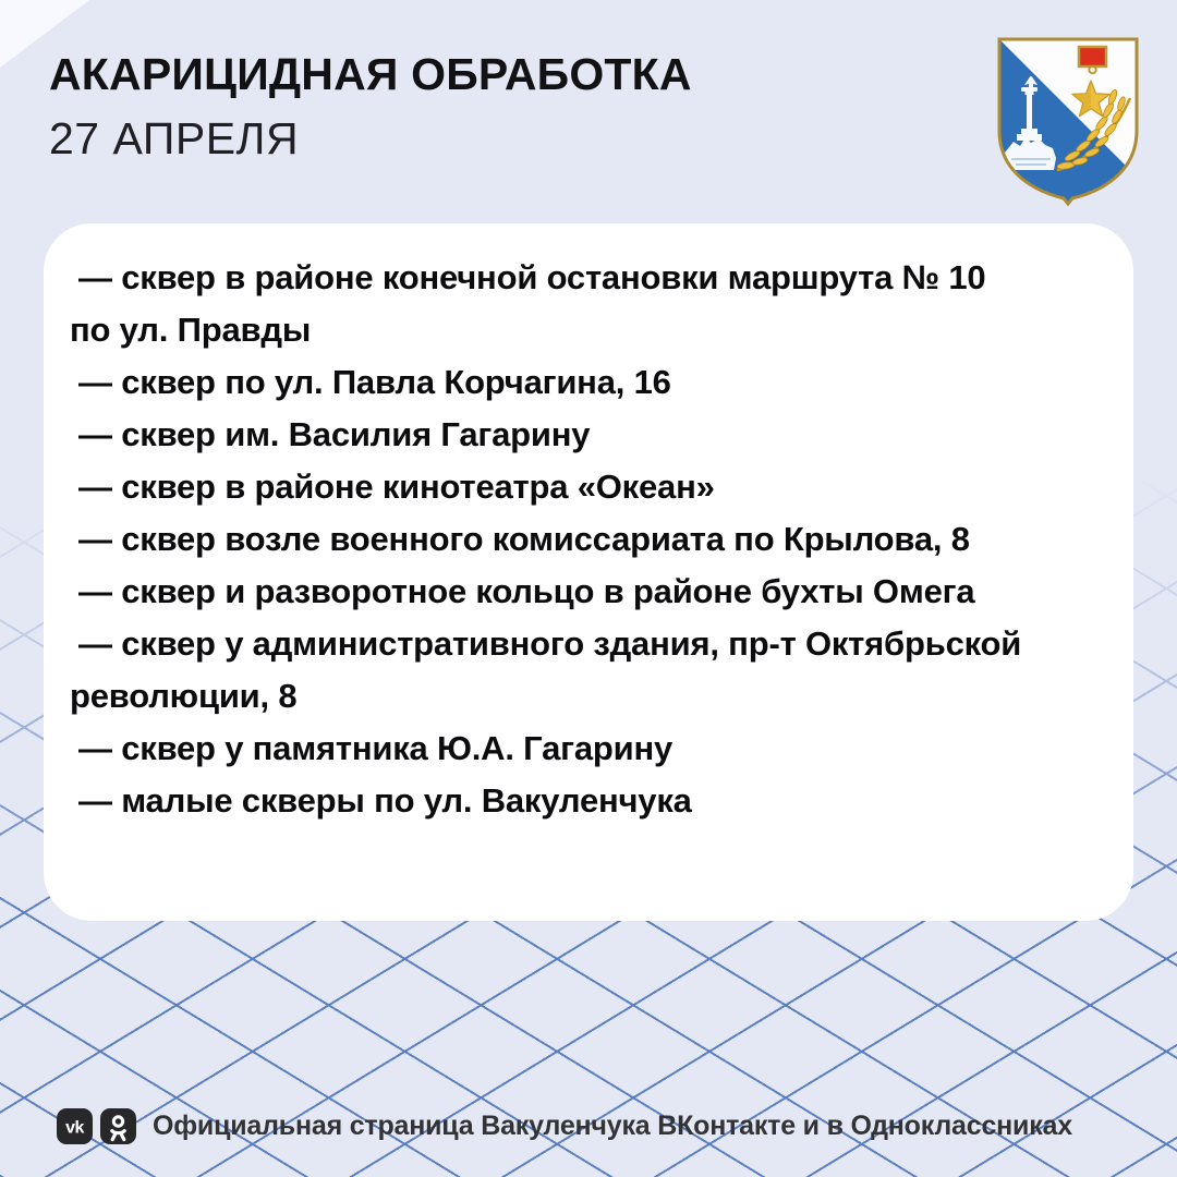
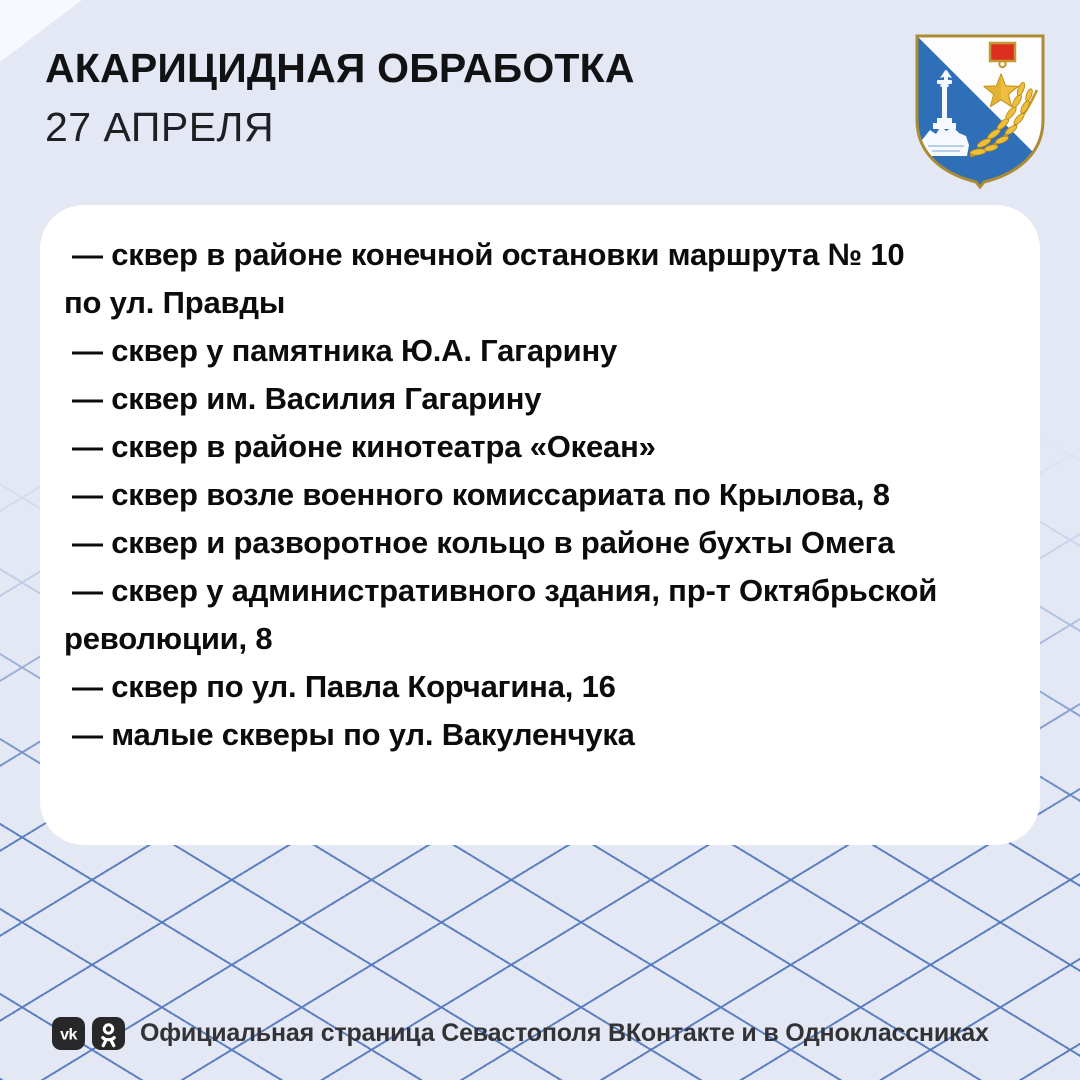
  АКАРИЦИДНАЯ ОБРАБОТКА
  27 АПРЕЛЯ
  — сквер в районе конечной остановки маршрута № 10
  по ул. Правды
- — сквер по ул. Павла Корчагина, 16
+ — сквер у памятника Ю.А. Гагарину
  — сквер им. Василия Гагарину
  — сквер в районе кинотеатра «Океан»
  — сквер возле военного комиссариата по Крылова, 8
  — сквер и разворотное кольцо в районе бухты Омега
  — сквер у административного здания, пр-т Октябрьской
  революции, 8
- — сквер у памятника Ю.А. Гагарину
+ — сквер по ул. Павла Корчагина, 16
  — малые скверы по ул. Вакуленчука
  vk
- Официальная страница Вакуленчука ВКонтакте и в Одноклассниках
+ Официальная страница Севастополя ВКонтакте и в Одноклассниках
